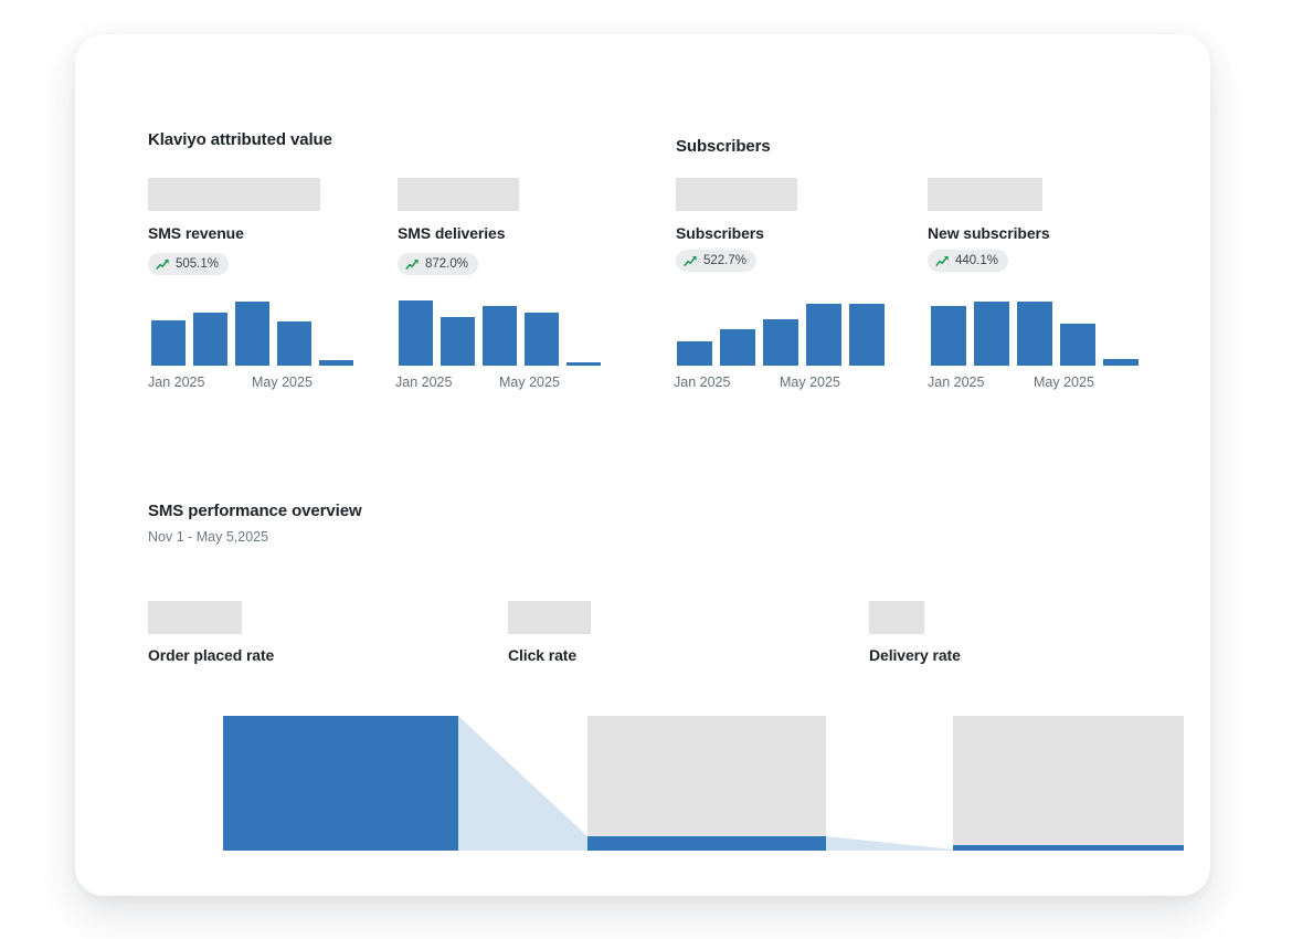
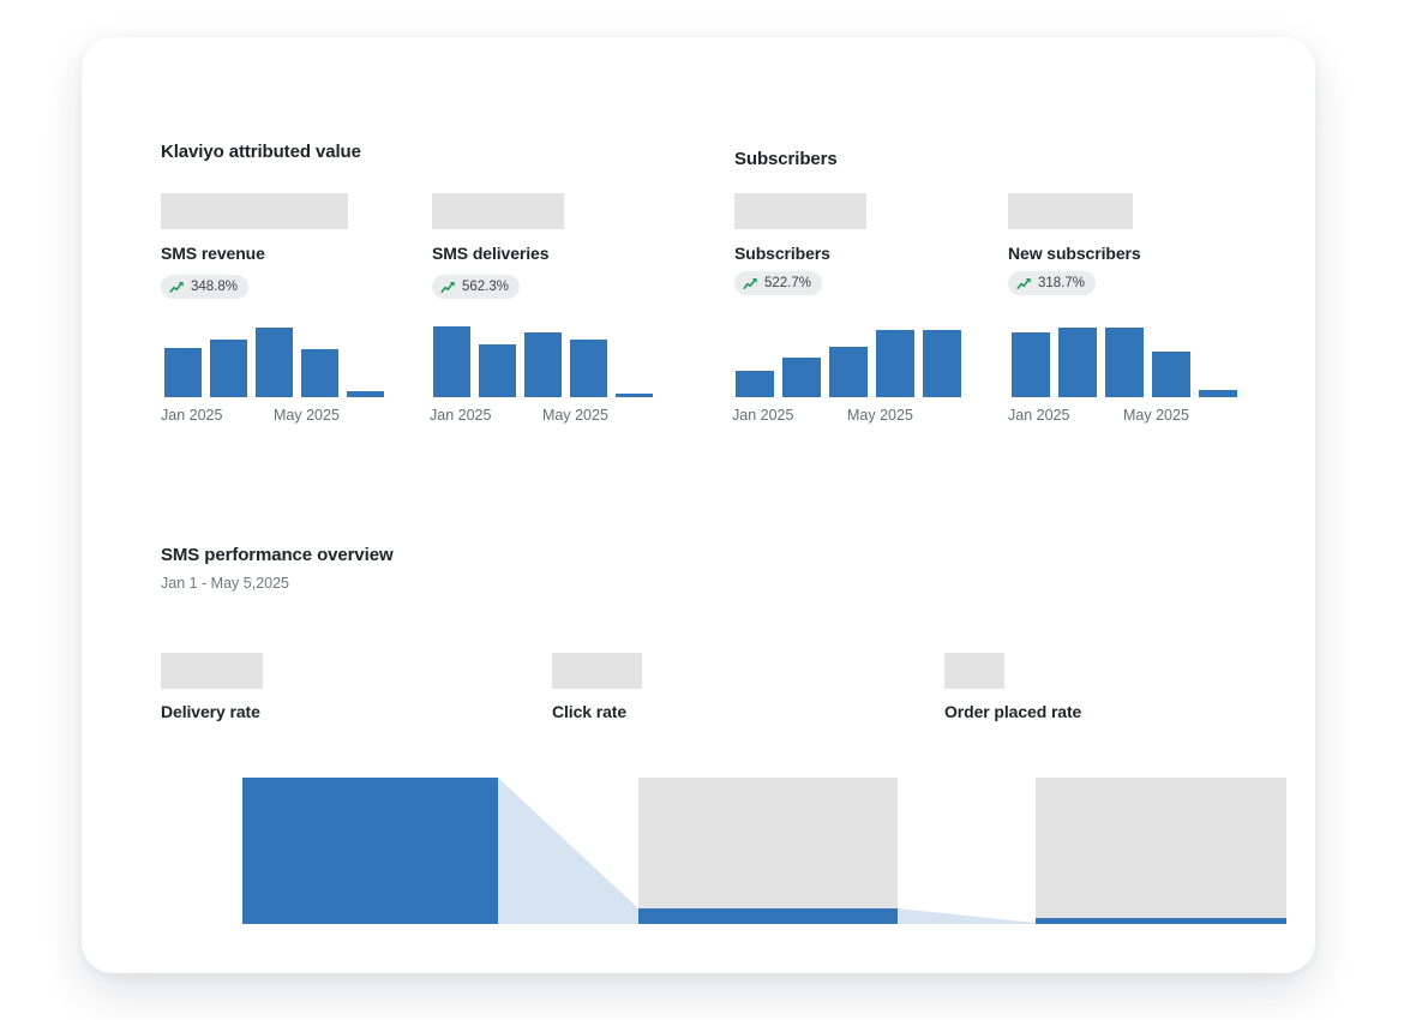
  Klaviyo attributed value
  Subscribers
  SMS revenue
- 505.1%
+ 348.8%
  Jan 2025
  May 2025
  SMS deliveries
- 872.0%
+ 562.3%
  Jan 2025
  May 2025
  Subscribers
  522.7%
  Jan 2025
  May 2025
  New subscribers
- 440.1%
+ 318.7%
  Jan 2025
  May 2025
  SMS performance overview
- Nov 1 - May 5,2025
+ Jan 1 - May 5,2025
- Order placed rate
+ Delivery rate
  Click rate
- Delivery rate
+ Order placed rate
